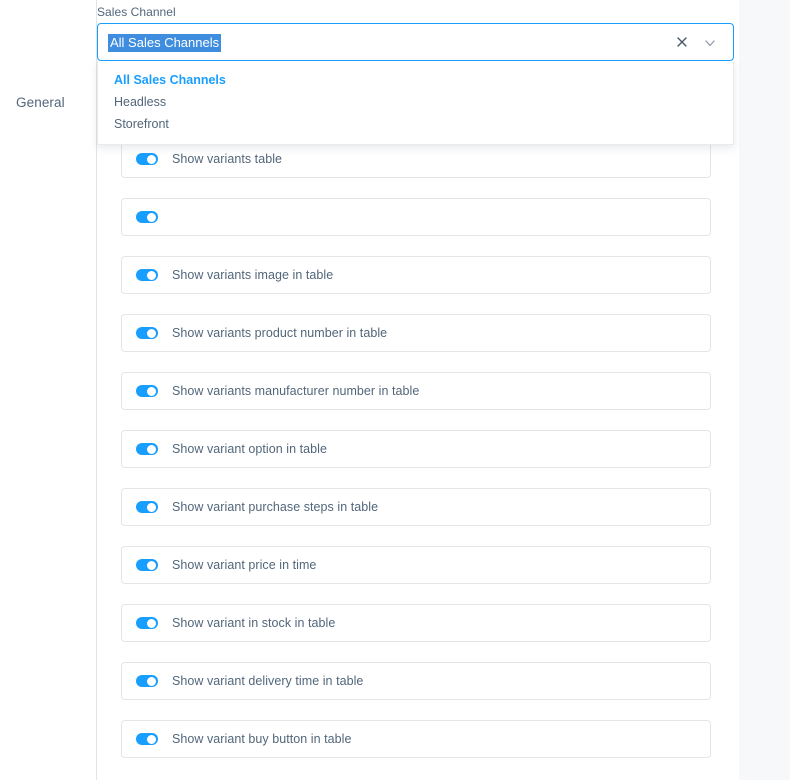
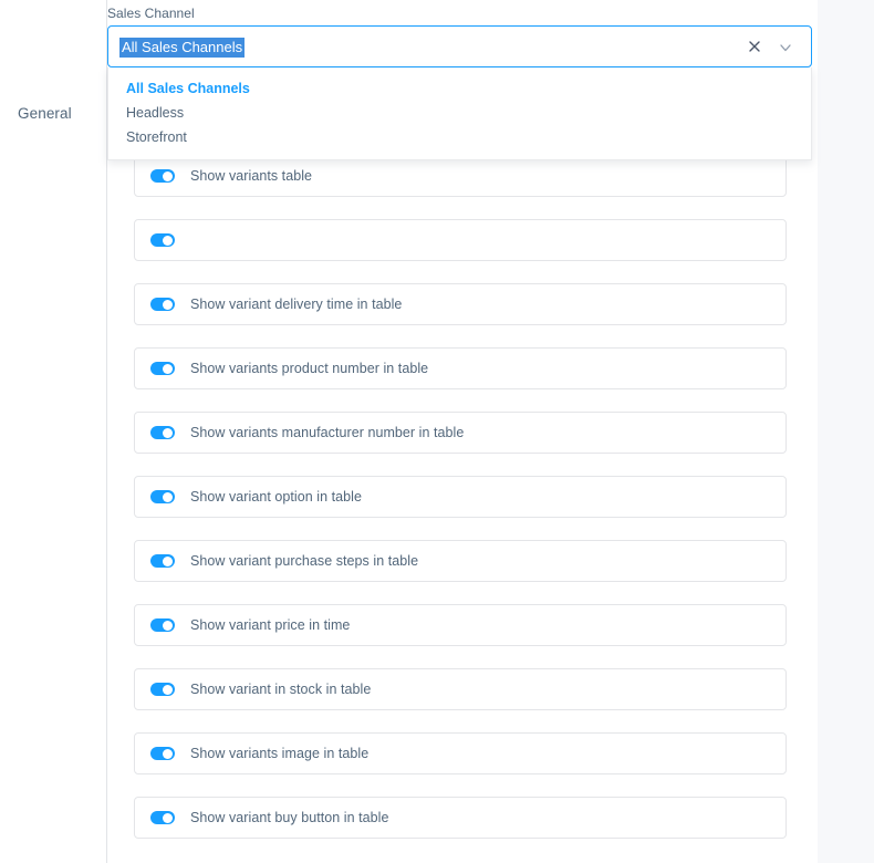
  General
  Sales Channel
  All Sales Channels
  All Sales Channels
  Headless
  Storefront
  Show variants table
- Show variants image in table
+ Show variant delivery time in table
  Show variants product number in table
  Show variants manufacturer number in table
  Show variant option in table
  Show variant purchase steps in table
  Show variant price in time
  Show variant in stock in table
- Show variant delivery time in table
+ Show variants image in table
  Show variant buy button in table
